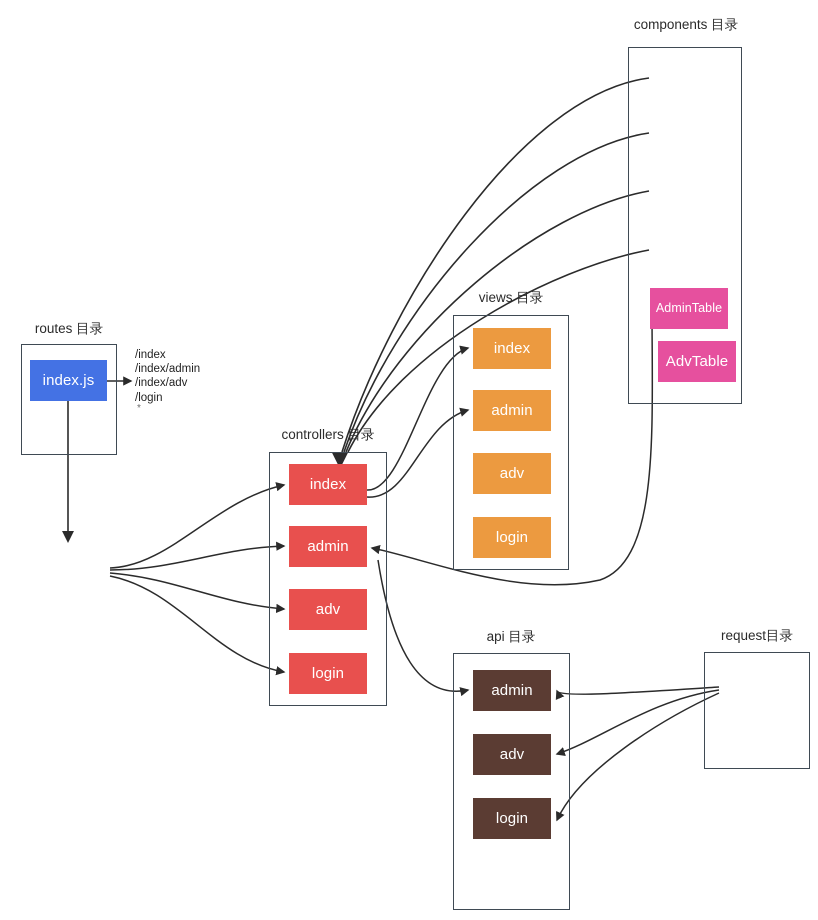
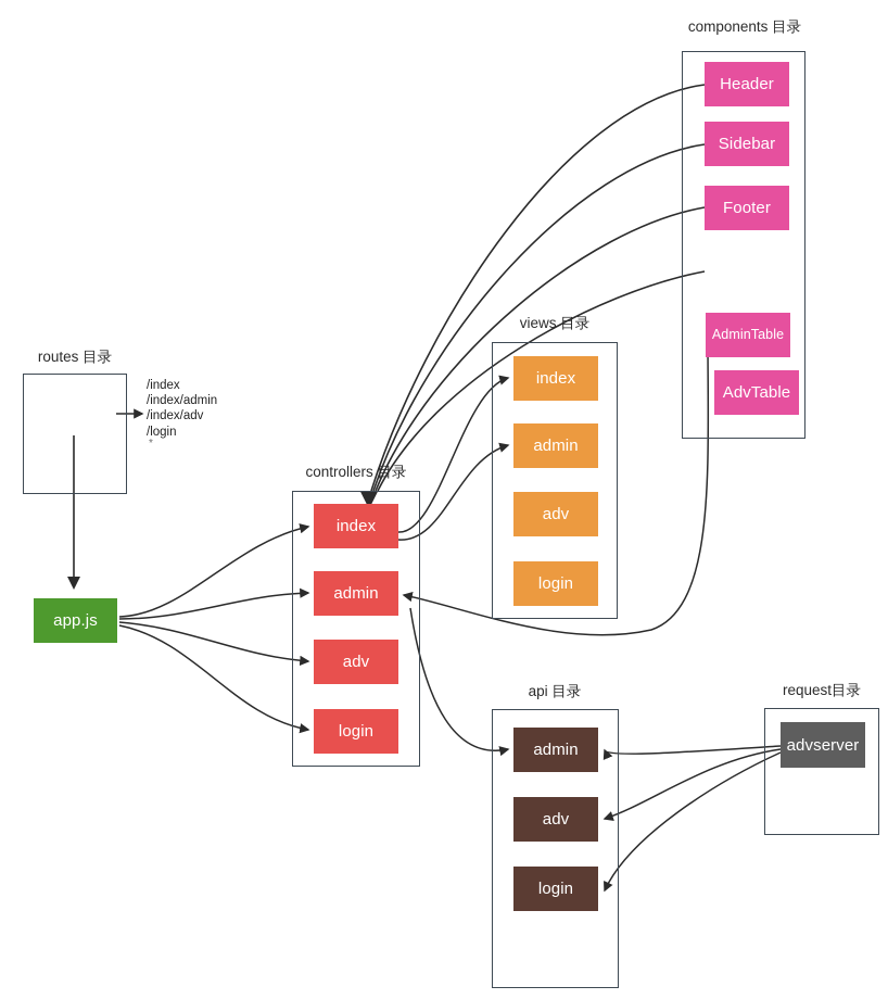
  routes 目录
- index.js
  /index
  /index/admin
  /index/adv
  /login
  *
+ app.js
  controllers 目录
  index
  admin
  adv
  login
  views 目录
  index
  admin
  adv
  login
  components 目录
+ Header
+ Sidebar
+ Footer
  AdminTable
  AdvTable
  api 目录
  admin
  adv
  login
  request目录
+ advserver
